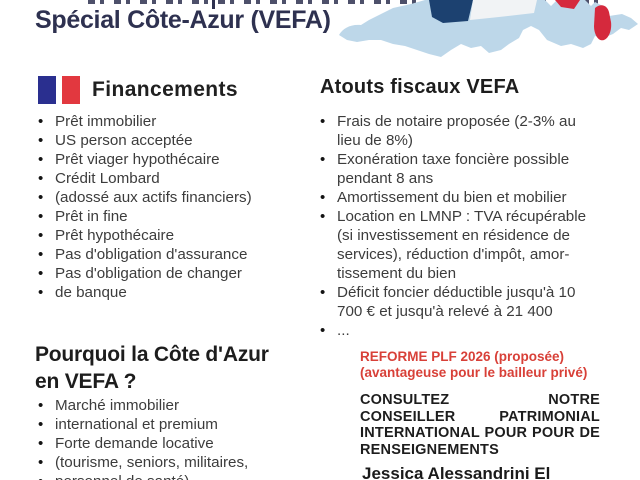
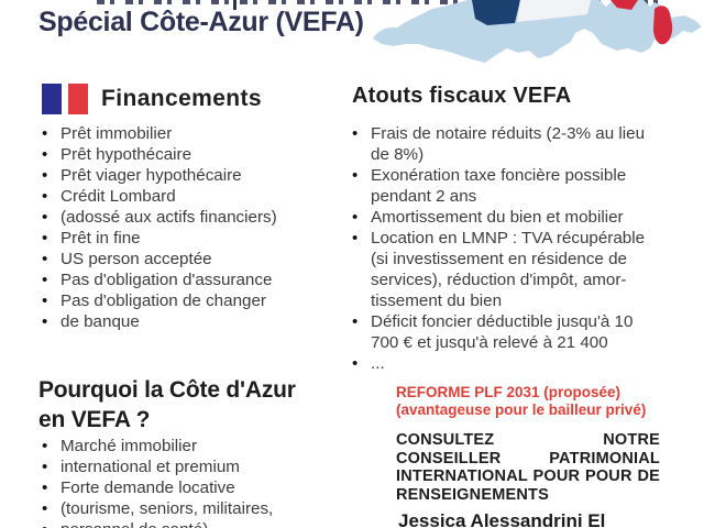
  Spécial Côte-Azur (VEFA)
  Financements
  Prêt immobilier
- US person acceptée
+ Prêt hypothécaire
  Prêt viager hypothécaire
  Crédit Lombard
  (adossé aux actifs financiers)
  Prêt in fine
- Prêt hypothécaire
+ US person acceptée
  Pas d'obligation d'assurance
  Pas d'obligation de changer
  de banque
  Pourquoi la Côte d'Azur
  en VEFA ?
  Marché immobilier
  international et premium
  Forte demande locative
  (tourisme, seniors, militaires,
  Atouts fiscaux VEFA
- Frais de notaire proposée (2-3% au lieu de 8%)
+ Frais de notaire réduits (2-3% au lieu de 8%)
- Exonération taxe foncière possible pendant 8 ans
+ Exonération taxe foncière possible pendant 2 ans
  Amortissement du bien et mobilier
  Location en LMNP : TVA récupérable (si investissement en résidence de services), réduction d'impôt, amor-tissement du bien
  Déficit foncier déductible jusqu'à 10 700 € et jusqu'à relevé à 21 400
  ...
- REFORME PLF 2026 (proposée)
+ REFORME PLF 2031 (proposée)
  (avantageuse pour le bailleur privé)
  CONSULTEZ NOTRE CONSEILLER PATRIMONIAL INTERNATIONAL POUR POUR DE RENSEIGNEMENTS
  Jessica Alessandrini El
